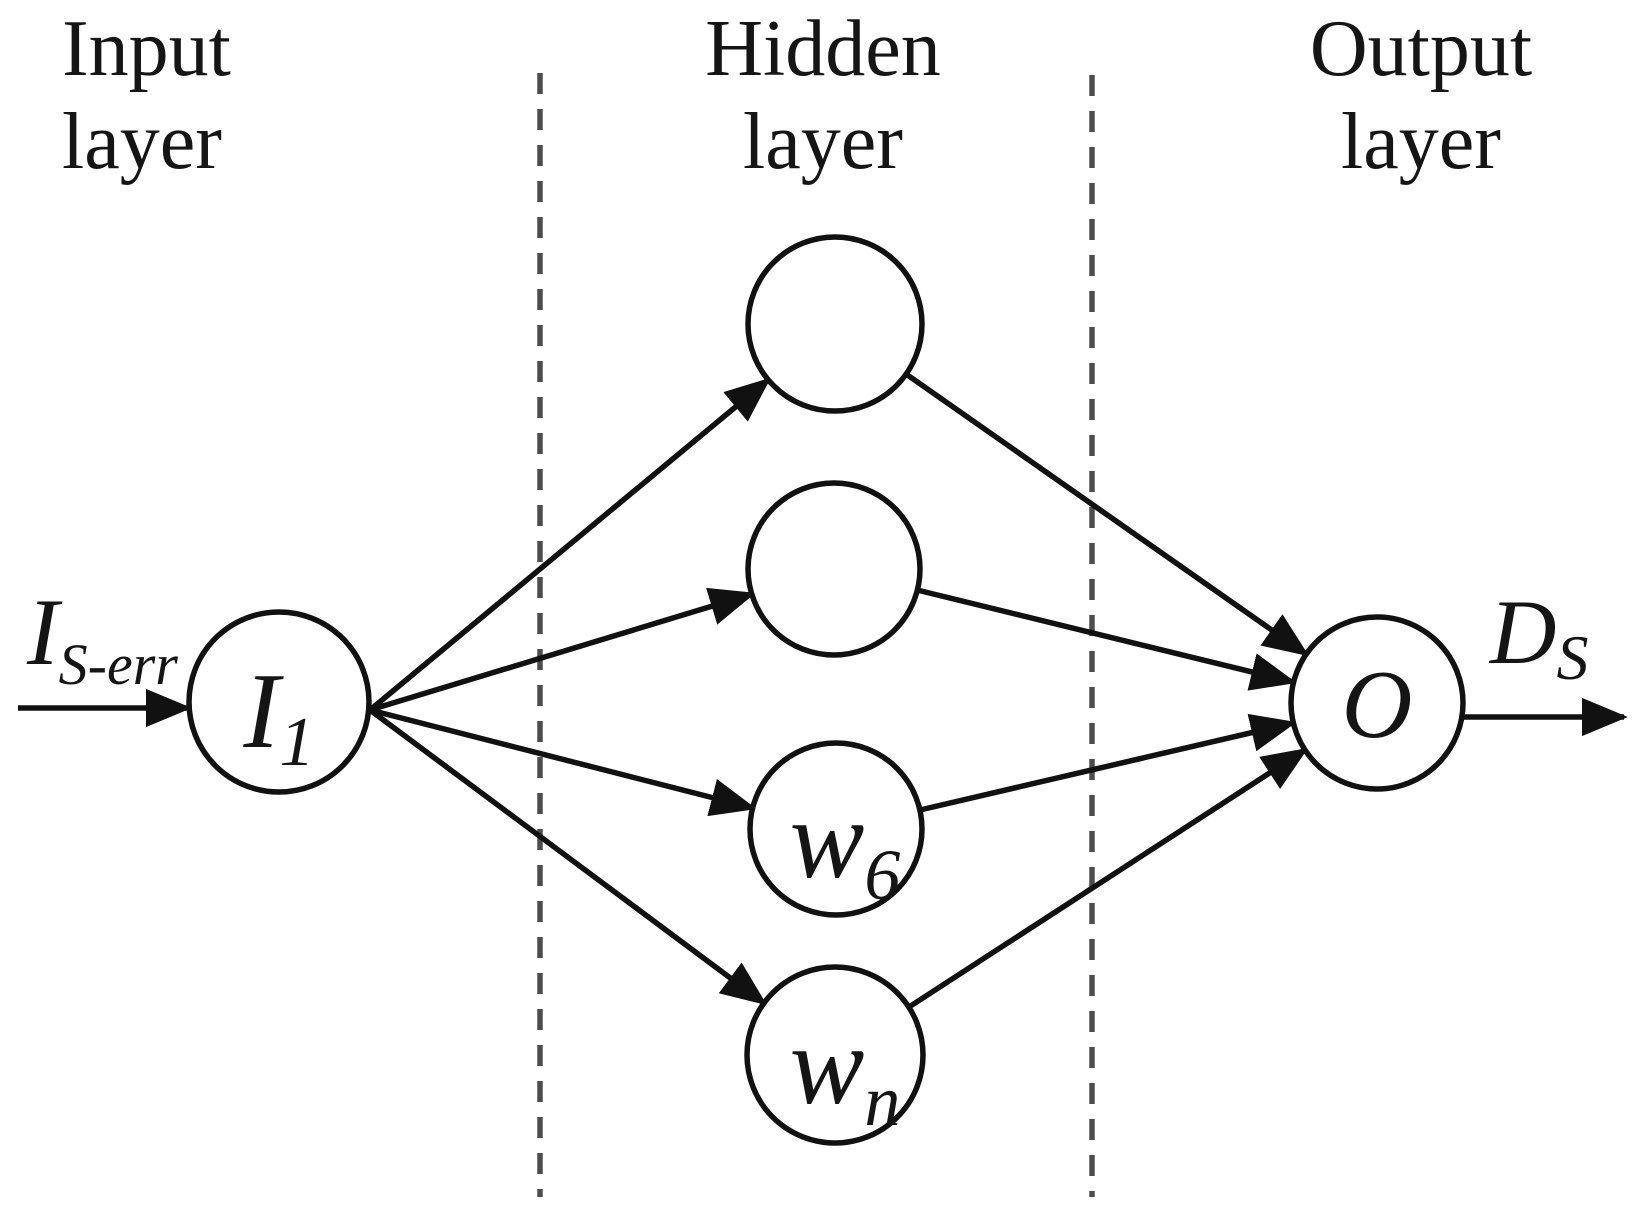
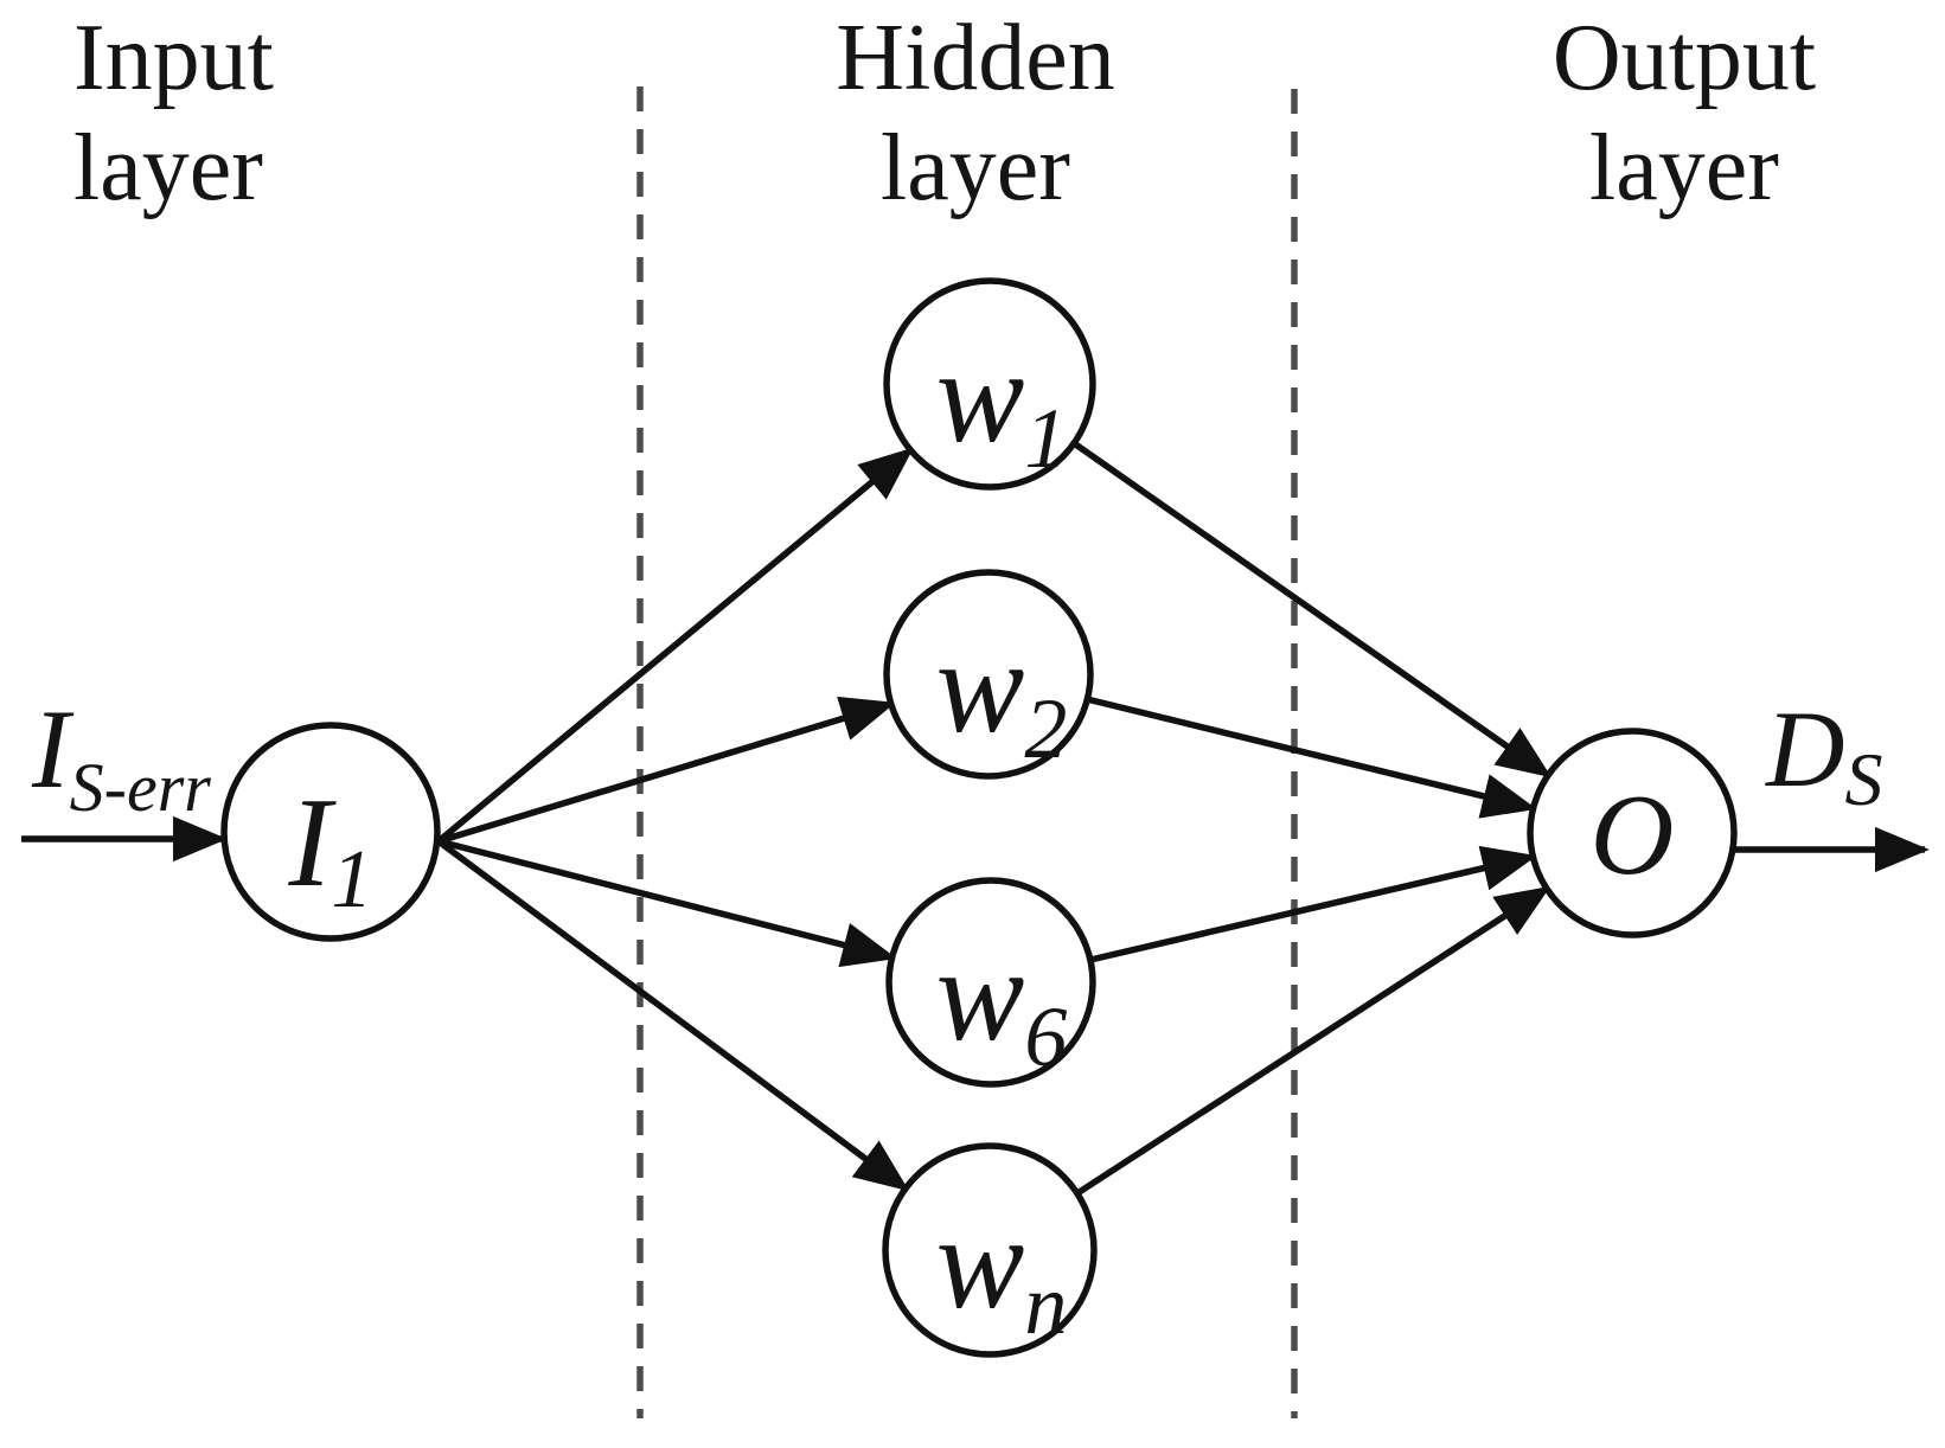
  Input
  layer
  Hidden
  layer
  Output
  layer
  IS-err
  DS
  I1
+ w1
+ w2
  w6
  wn
  O
